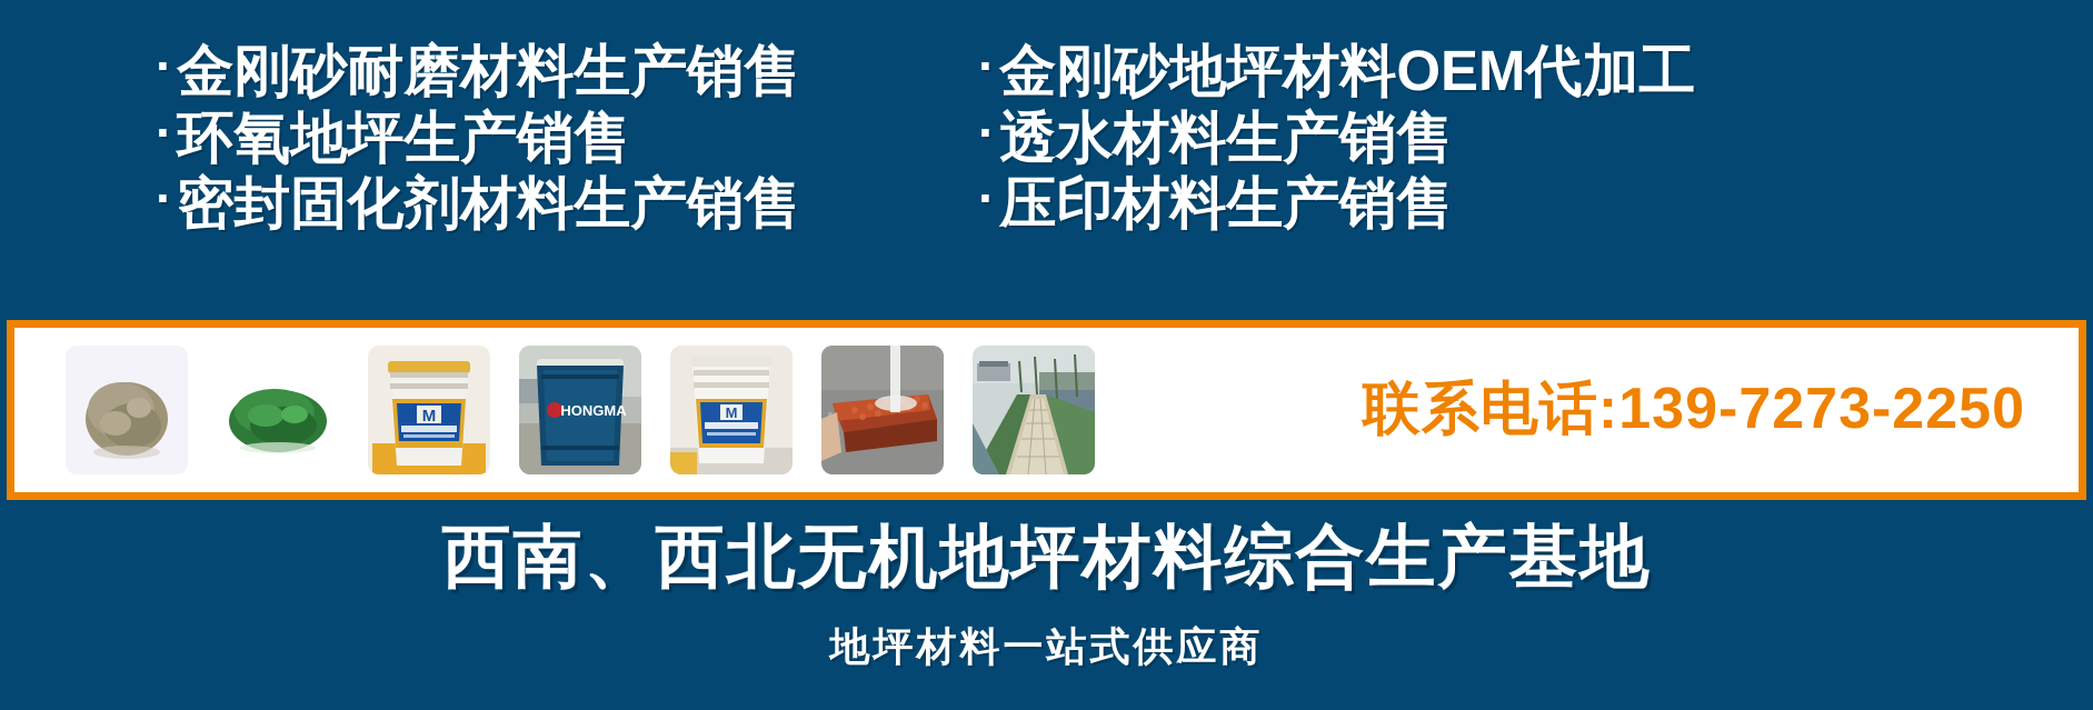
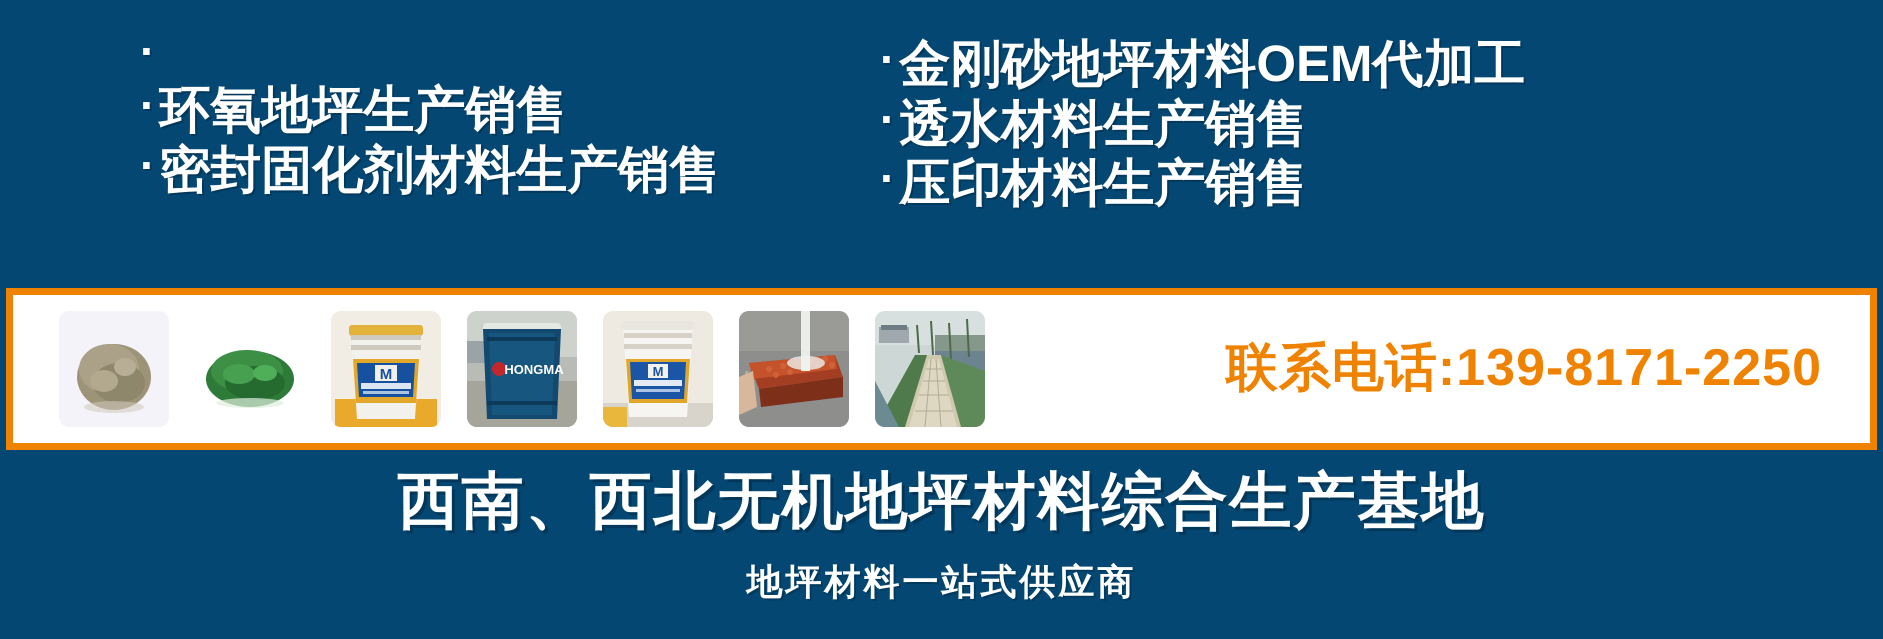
  ·
- 金刚砂耐磨材料生产销售
  ·
  环氧地坪生产销售
  ·
  密封固化剂材料生产销售
  ·
  金刚砂地坪材料OEM代加工
  ·
  透水材料生产销售
  ·
  压印材料生产销售
  M
  HONGMA
  M
- 联系电话:139-7273-2250
+ 联系电话:139-8171-2250
  西南、西北无机地坪材料综合生产基地
  地坪材料一站式供应商
